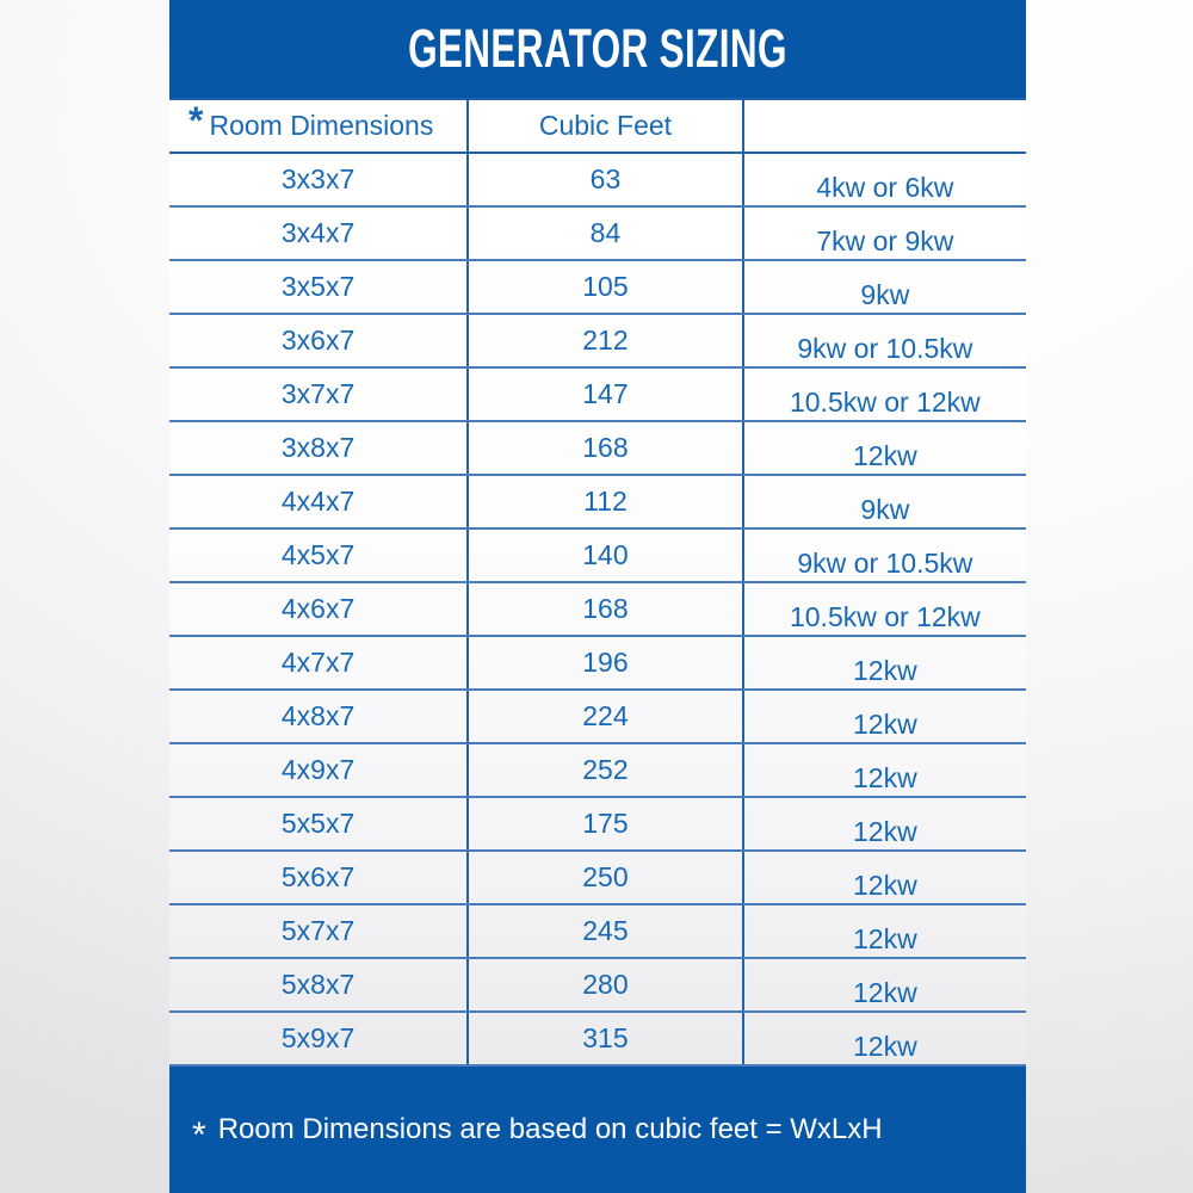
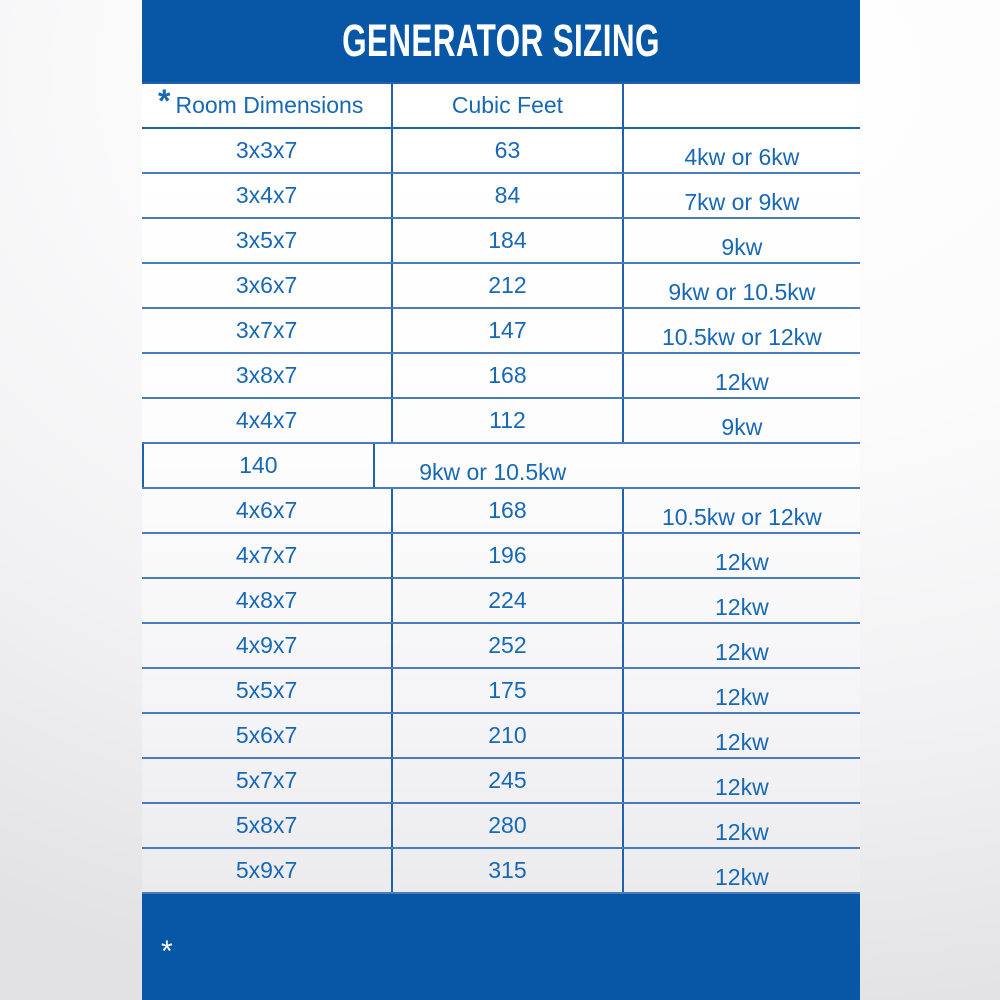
  GENERATOR SIZING
  *
  Room Dimensions
  Cubic Feet
  3x3x7
  63
  4kw or 6kw
  3x4x7
  84
  7kw or 9kw
  3x5x7
- 105
+ 184
  9kw
  3x6x7
  212
  9kw or 10.5kw
  3x7x7
  147
  10.5kw or 12kw
  3x8x7
  168
  12kw
  4x4x7
  112
  9kw
- 4x5x7
  140
  9kw or 10.5kw
  4x6x7
  168
  10.5kw or 12kw
  4x7x7
  196
  12kw
  4x8x7
  224
  12kw
  4x9x7
  252
  12kw
  5x5x7
  175
  12kw
  5x6x7
- 250
+ 210
  12kw
  5x7x7
  245
  12kw
  5x8x7
  280
  12kw
  5x9x7
  315
  12kw
  *
- Room Dimensions are based on cubic feet = WxLxH
